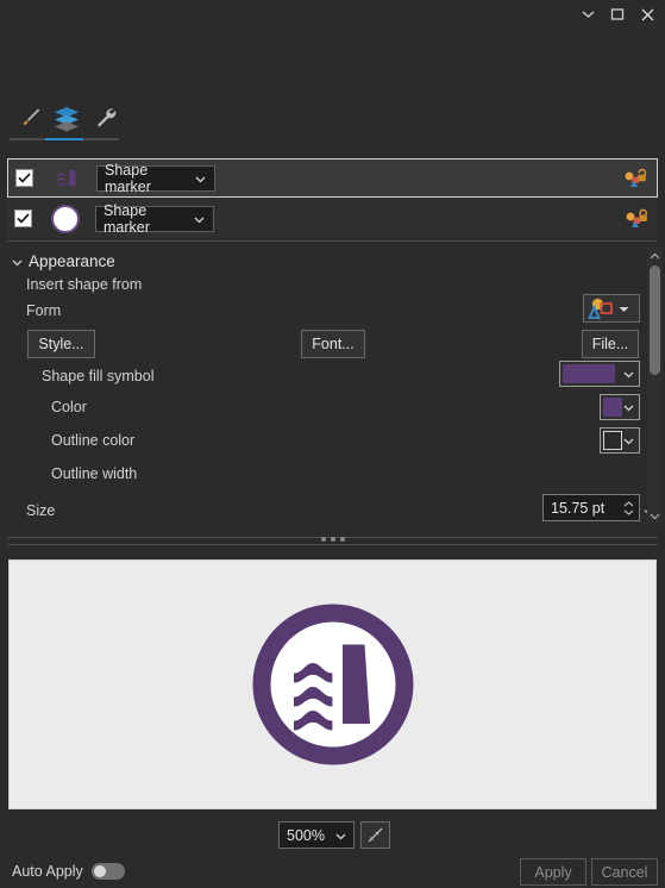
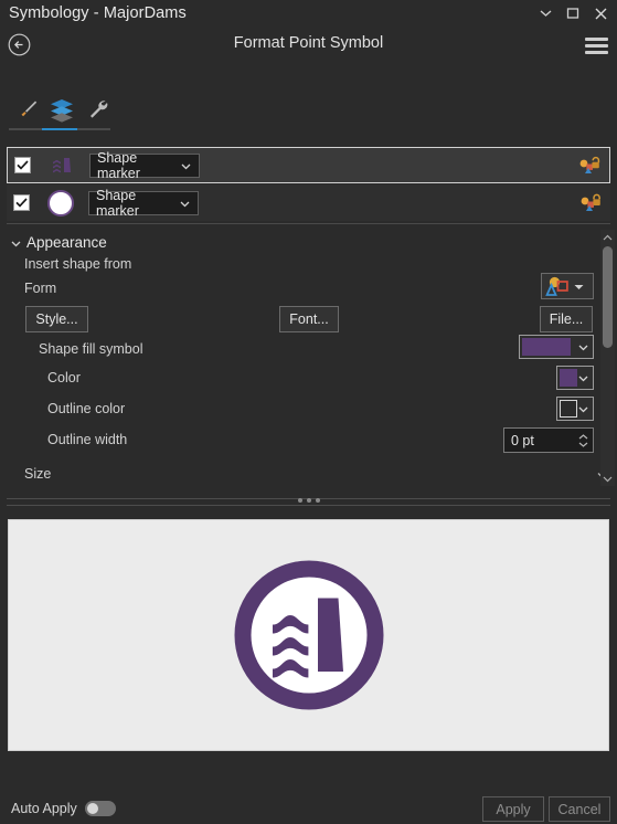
+ Symbology - MajorDams
+ Format Point Symbol
  Shape marker
  Shape marker
  Appearance
  Insert shape from
  Form
  Style...
  Font...
  File...
  Shape fill symbol
  Color
  Outline color
  Outline width
+ 0 pt
  Size
- 15.75 pt
- 500%
  Auto Apply
  Apply
  Cancel
